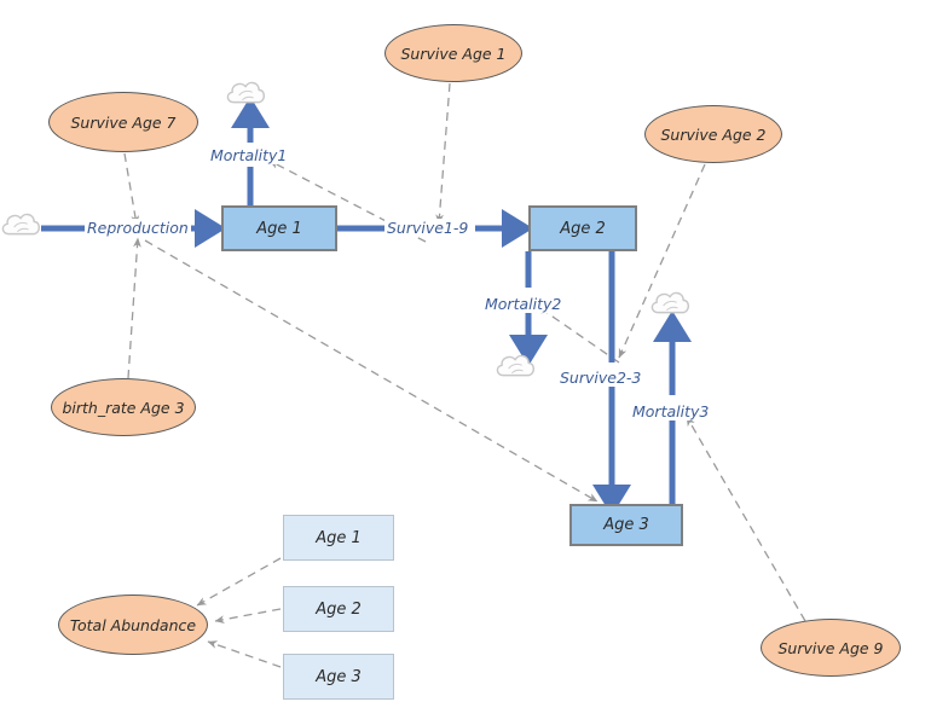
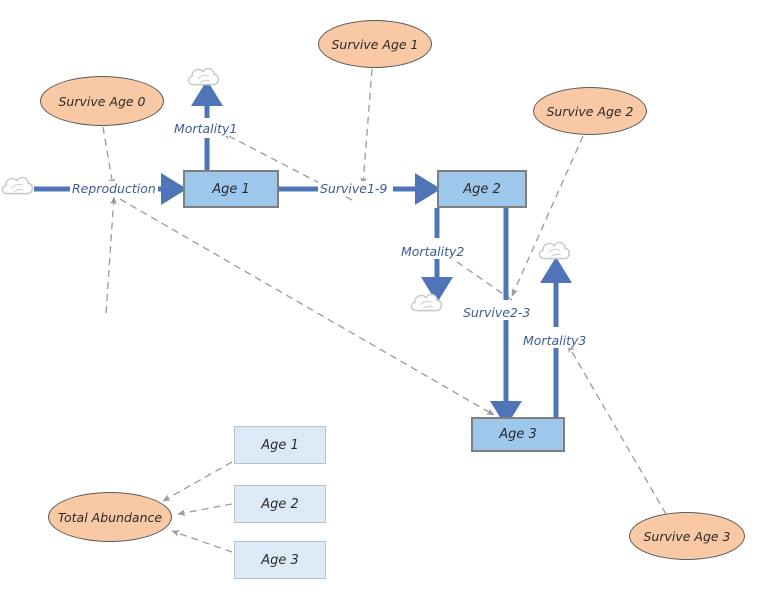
  Age 1
  Age 2
  Age 3
  Age 1
  Age 2
  Age 3
- Survive Age 7
+ Survive Age 0
  Survive Age 1
  Survive Age 2
- birth_rate Age 3
- Survive Age 9
+ Survive Age 3
  Total Abundance
  Reproduction
  Mortality1
  Survive1-9
  Mortality2
  Survive2-3
  Mortality3
